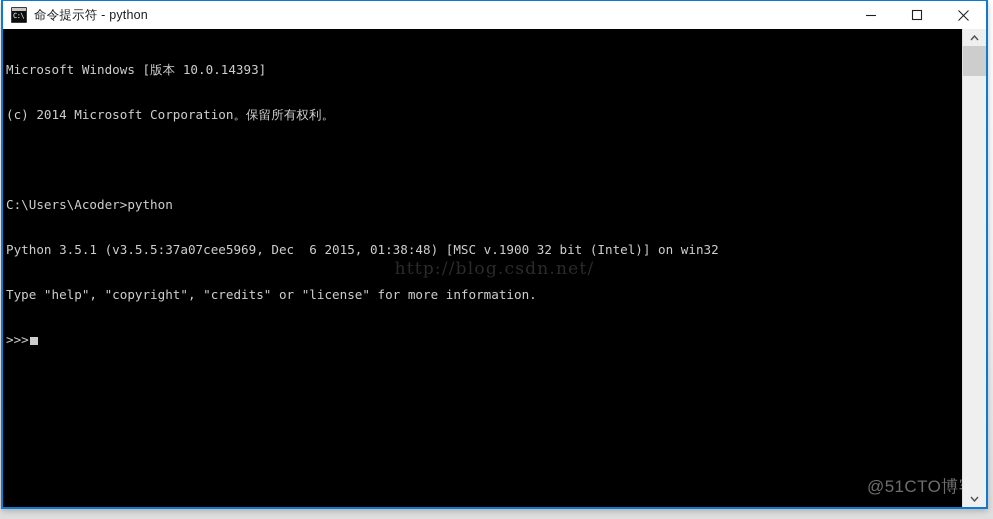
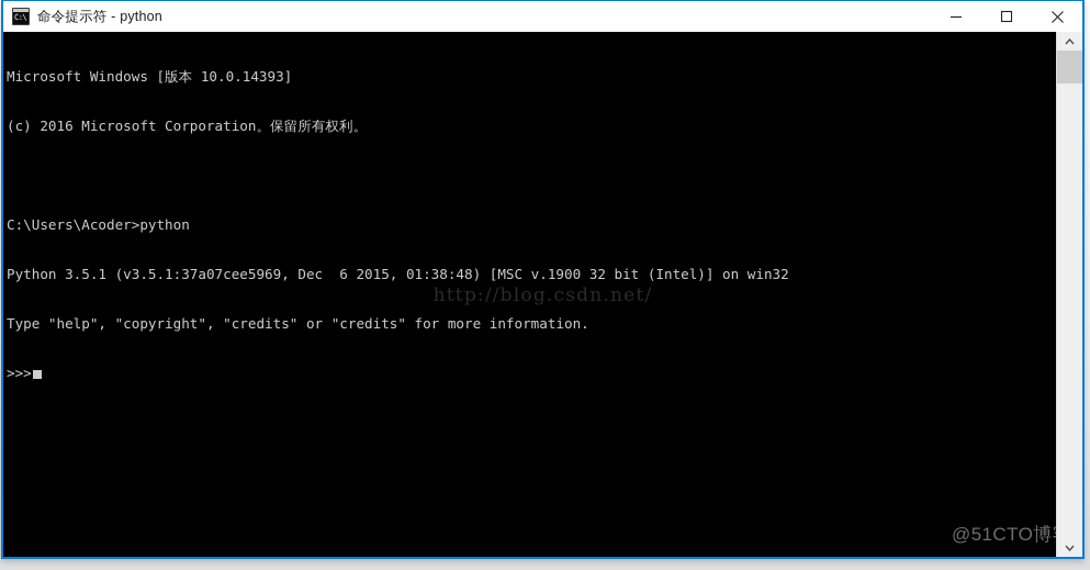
  C:\
  命令提示符 - python
  Microsoft Windows [版本 10.0.14393]
- (c) 2014 Microsoft Corporation。保留所有权利。
+ (c) 2016 Microsoft Corporation。保留所有权利。
  C:\Users\Acoder>python
- Python 3.5.1 (v3.5.5:37a07cee5969, Dec 6 2015, 01:38:48) [MSC v.1900 32 bit (Intel)] on win32
+ Python 3.5.1 (v3.5.1:37a07cee5969, Dec 6 2015, 01:38:48) [MSC v.1900 32 bit (Intel)] on win32
- Type "help", "copyright", "credits" or "license" for more information.
+ Type "help", "copyright", "credits" or "credits" for more information.
  >>>
  http://blog.csdn.net/
  @51CTO博
